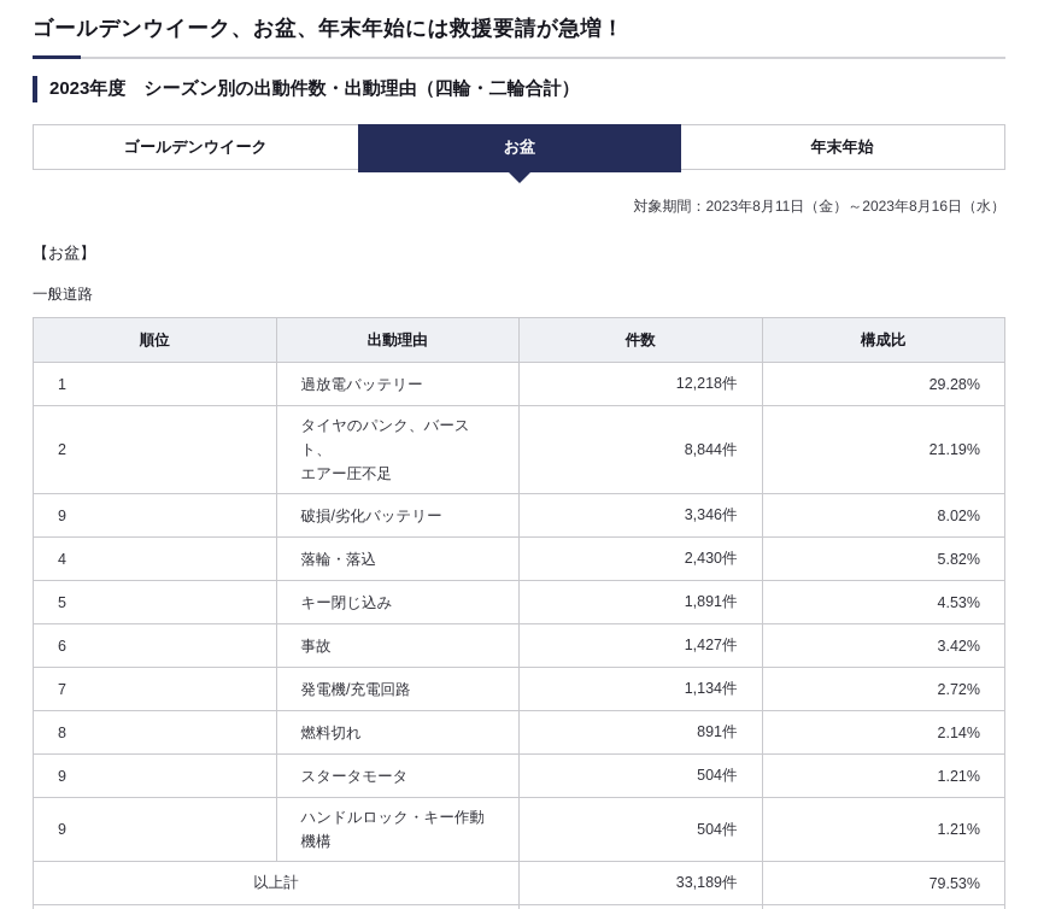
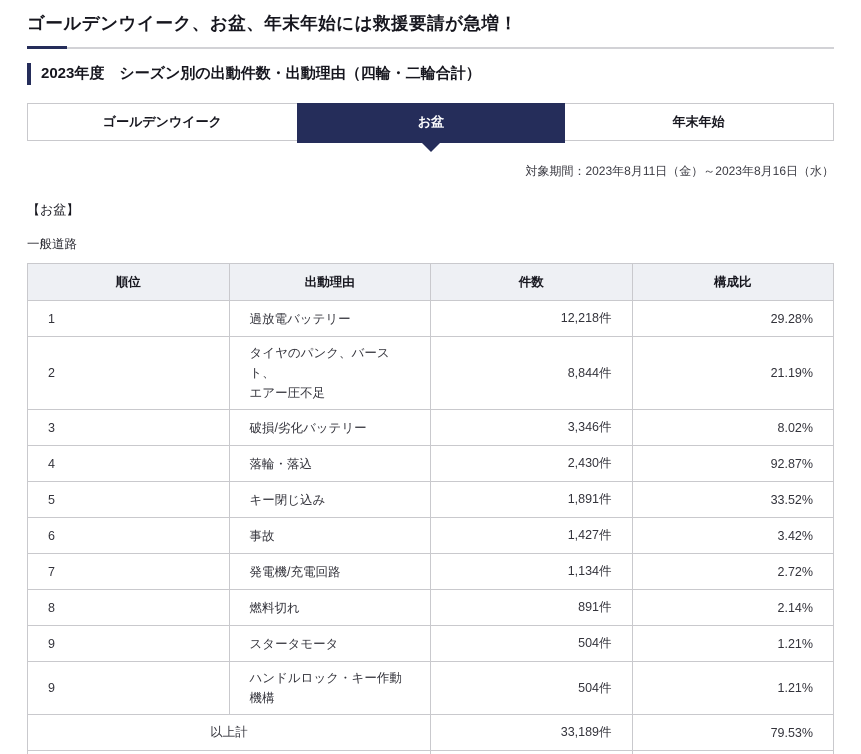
  ゴールデンウイーク、お盆、年末年始には救援要請が急増！
  2023年度 シーズン別の出動件数・出動理由（四輪・二輪合計）
  ゴールデンウイーク
  お盆
  年末年始
  対象期間：2023年8月11日（金）～2023年8月16日（水）
  【お盆】
  一般道路
  順位	出動理由	件数	構成比
  1	過放電バッテリー	12,218件	29.28%
  2	タイヤのパンク、バースト、 エアー圧不足	8,844件	21.19%
- 9	破損/劣化バッテリー	3,346件	8.02%
+ 3	破損/劣化バッテリー	3,346件	8.02%
- 4	落輪・落込	2,430件	5.82%
+ 4	落輪・落込	2,430件	92.87%
- 5	キー閉じ込み	1,891件	4.53%
+ 5	キー閉じ込み	1,891件	33.52%
  6	事故	1,427件	3.42%
  7	発電機/充電回路	1,134件	2.72%
  8	燃料切れ	891件	2.14%
  9	スタータモータ	504件	1.21%
  9	ハンドルロック・キー作動機構	504件	1.21%
  以上計	33,189件	79.53%
